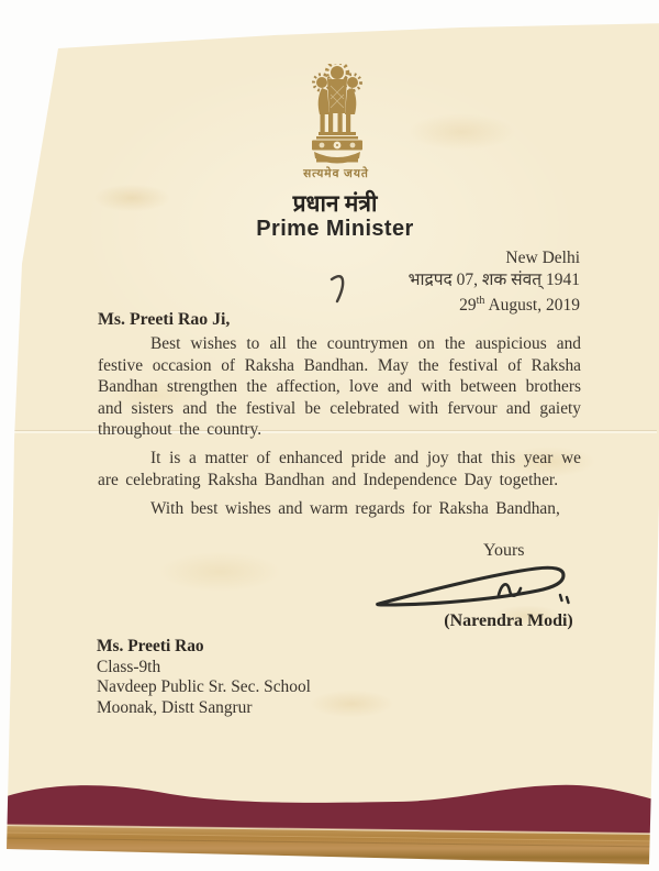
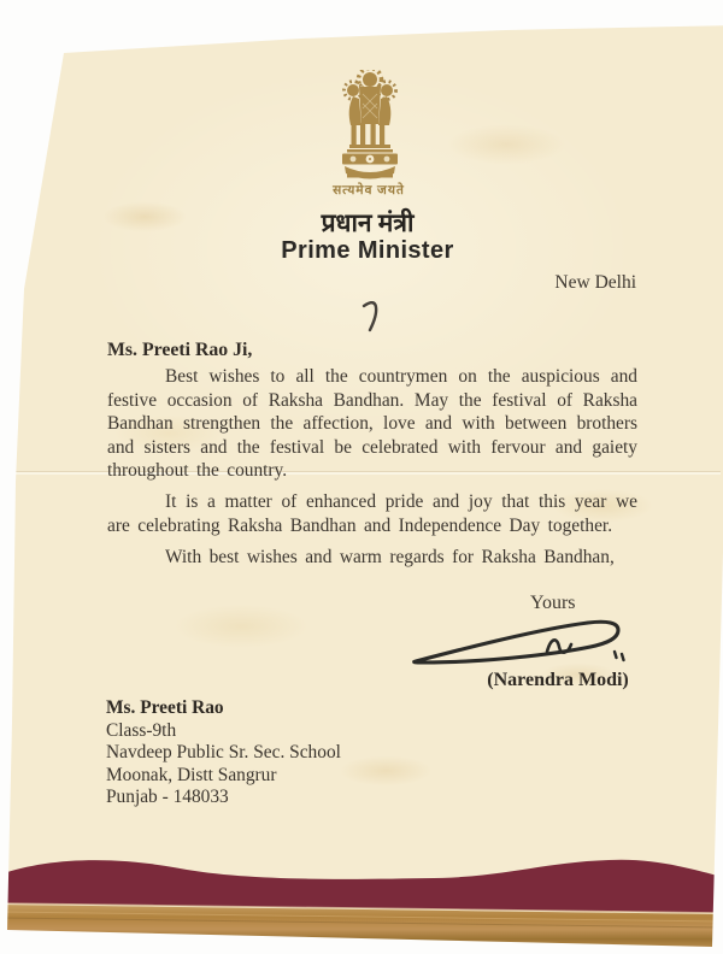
  सत्यमेव जयते
  प्रधान मंत्री
  Prime Minister
  New Delhi
- भाद्रपद 07, शक संवत् 1941
- 29th August, 2019
  Ms. Preeti Rao Ji,
  Best wishes to all the countrymen on the auspicious and festive occasion of Raksha Bandhan. May the festival of Raksha Bandhan strengthen the affection, love and with between brothers and sisters and the festival be celebrated with fervour and gaiety throughout the country.
  It is a matter of enhanced pride and joy that this year we are celebrating Raksha Bandhan and Independence Day together.
  With best wishes and warm regards for Raksha Bandhan,
  Yours
  (Narendra Modi)
  Ms. Preeti Rao
  Class-9th
  Navdeep Public Sr. Sec. School
  Moonak, Distt Sangrur
+ Punjab - 148033
